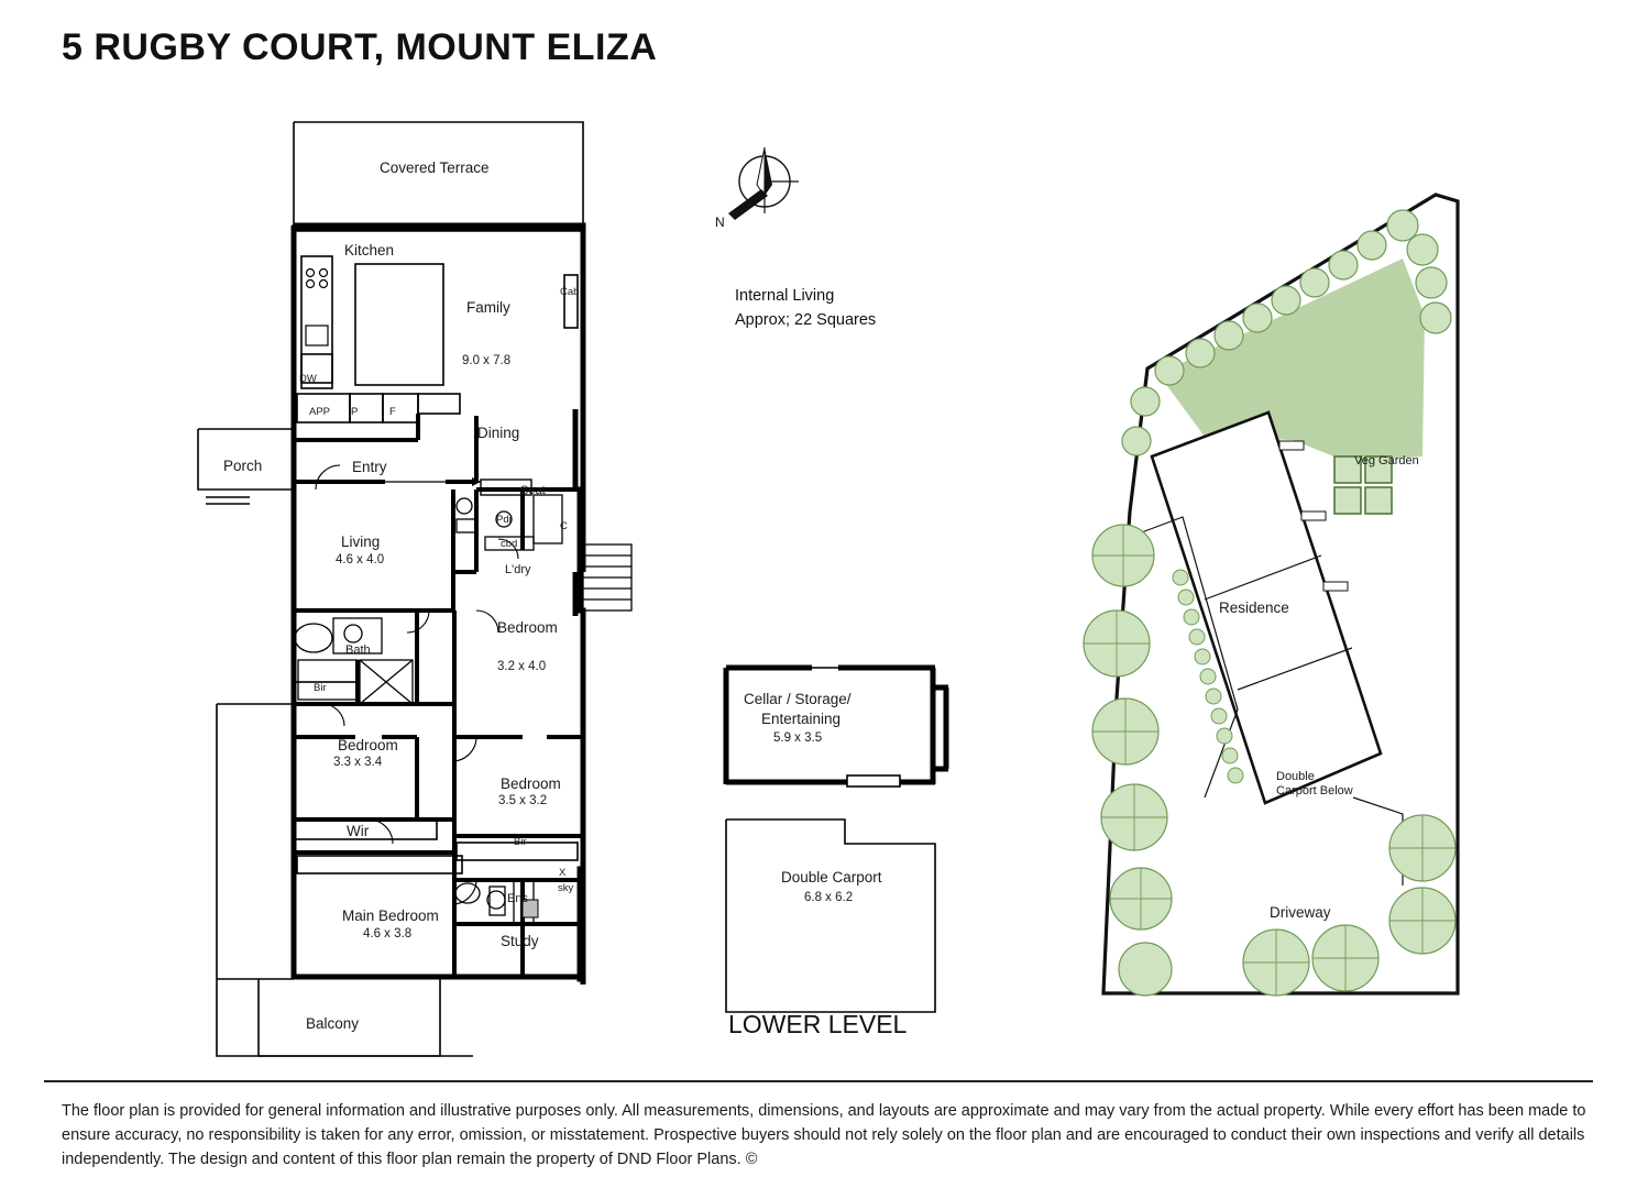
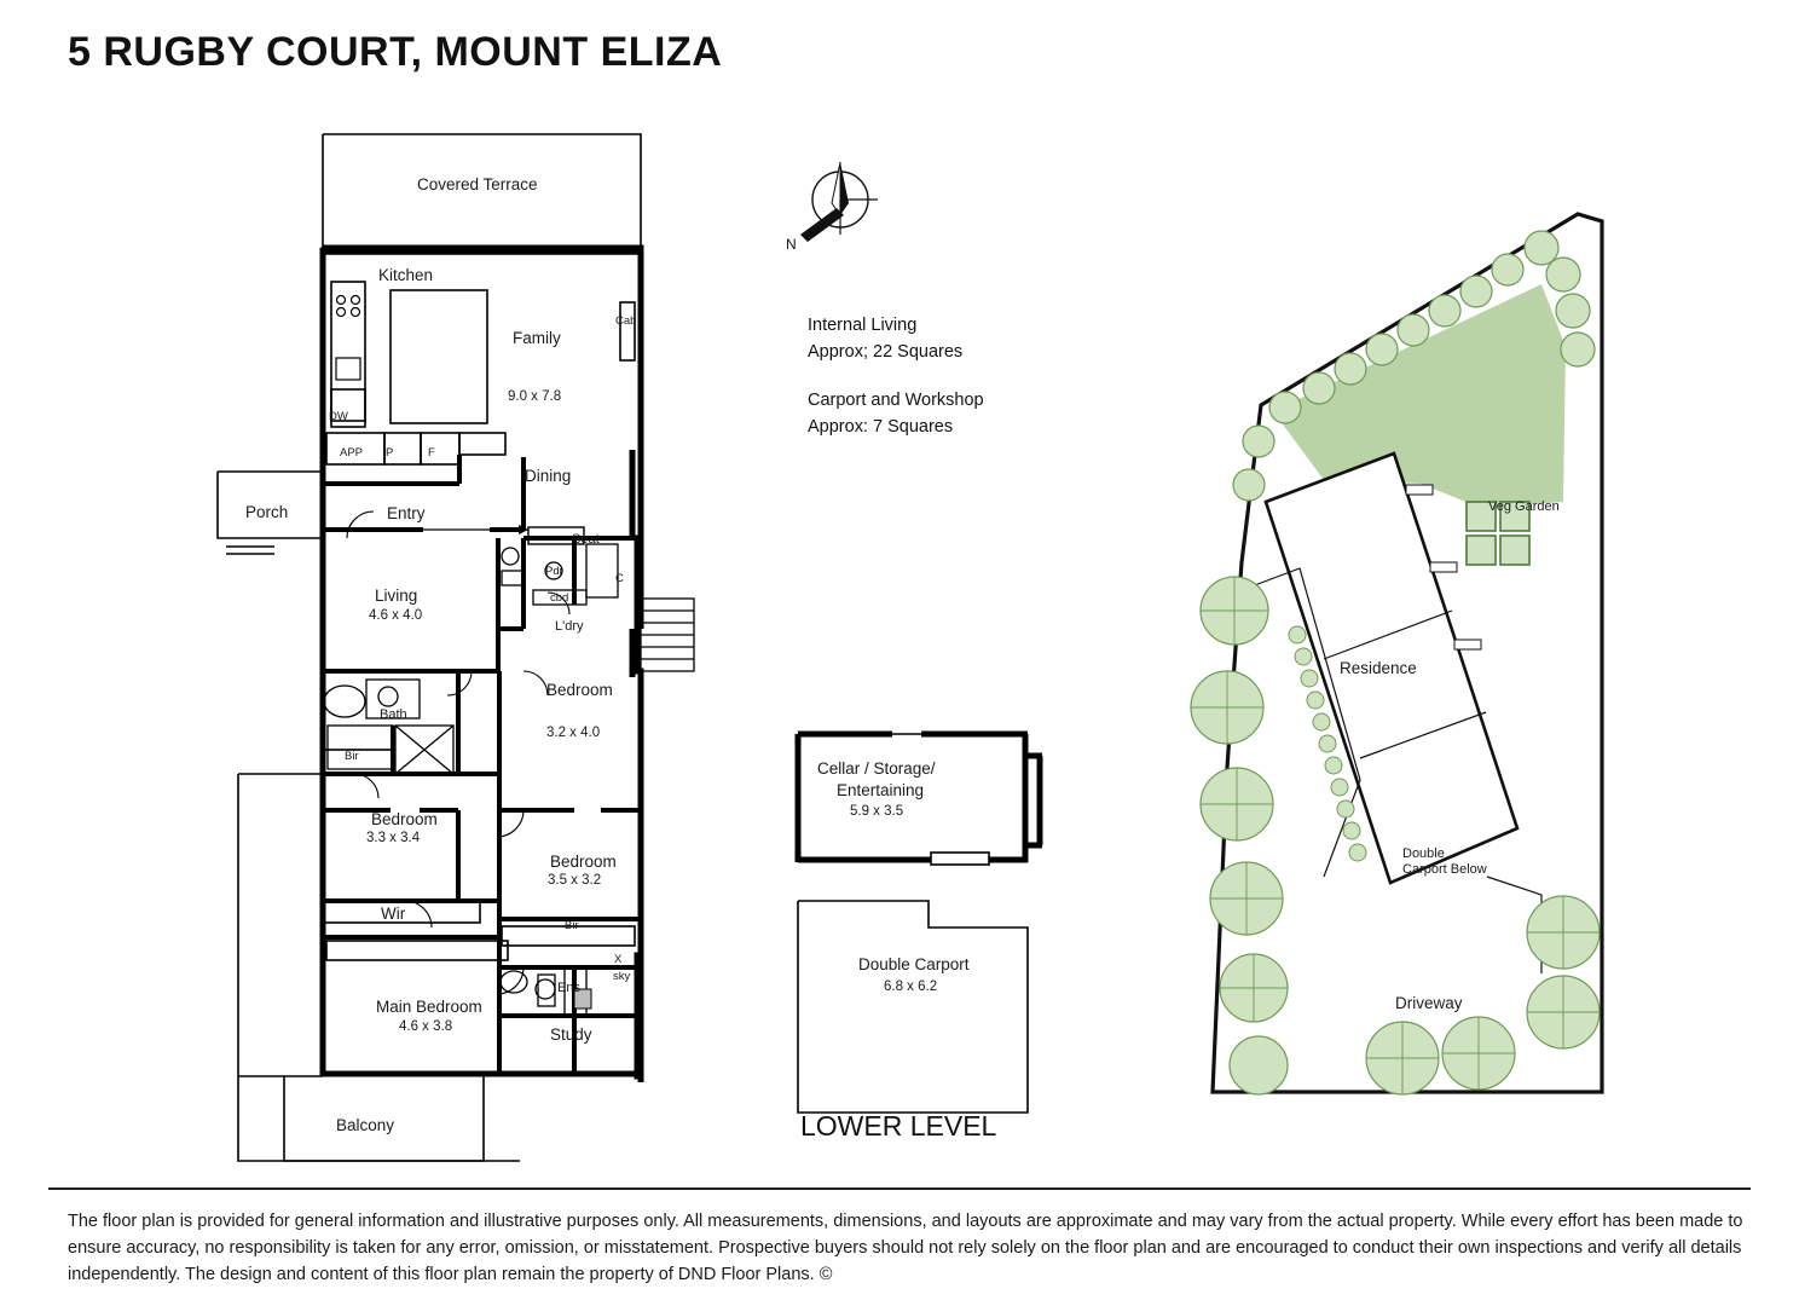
  5 RUGBY COURT, MOUNT ELIZA
  N
  Internal Living
  Approx; 22 Squares
+ Carport and Workshop
+ Approx: 7 Squares
  Covered Terrace
  Kitchen
  Family
  9.0 x 7.8
  Dining
  Entry
  Porch
  Living
  4.6 x 4.0
  Bath
  Bedroom
  3.2 x 4.0
  Bedroom
  3.3 x 3.4
  Bedroom
  3.5 x 3.2
  Main Bedroom
  4.6 x 3.8
  Study
  Balcony
  Wir
  Ens
  L'dry
  Cab
  DW
  APP
  P
  F
  Seat
  Pdr
  cbd
  C
  Bir
  Bir
  X
  sky
  Cellar / Storage/
  Entertaining
  5.9 x 3.5
  Double Carport
  6.8 x 6.2
  LOWER LEVEL
  Residence
  Veg Garden
  Double
  Carport Below
  Driveway
  The floor plan is provided for general information and illustrative purposes only. All measurements, dimensions, and layouts are approximate and may vary from the actual property. While every effort has been made to ensure accuracy, no responsibility is taken for any error, omission, or misstatement. Prospective buyers should not rely solely on the floor plan and are encouraged to conduct their own inspections and verify all details independently. The design and content of this floor plan remain the property of DND Floor Plans. ©
